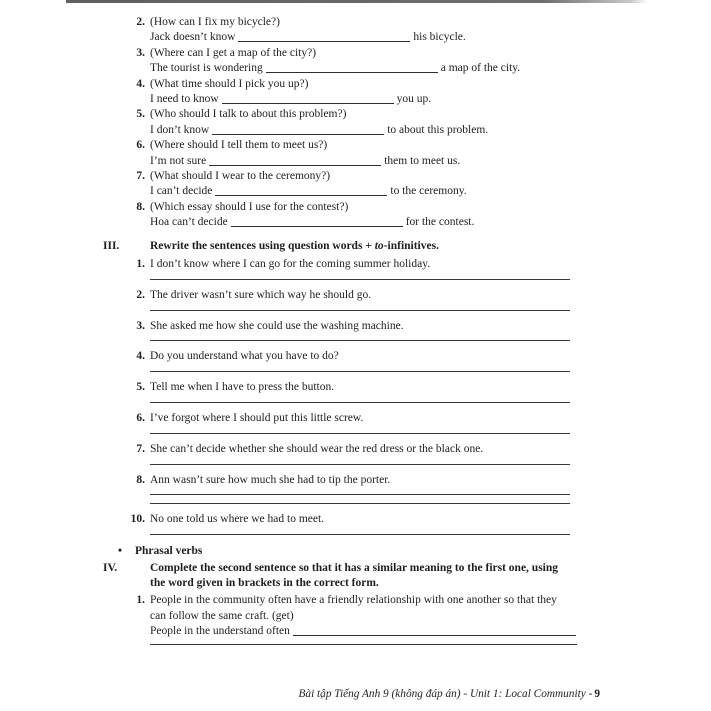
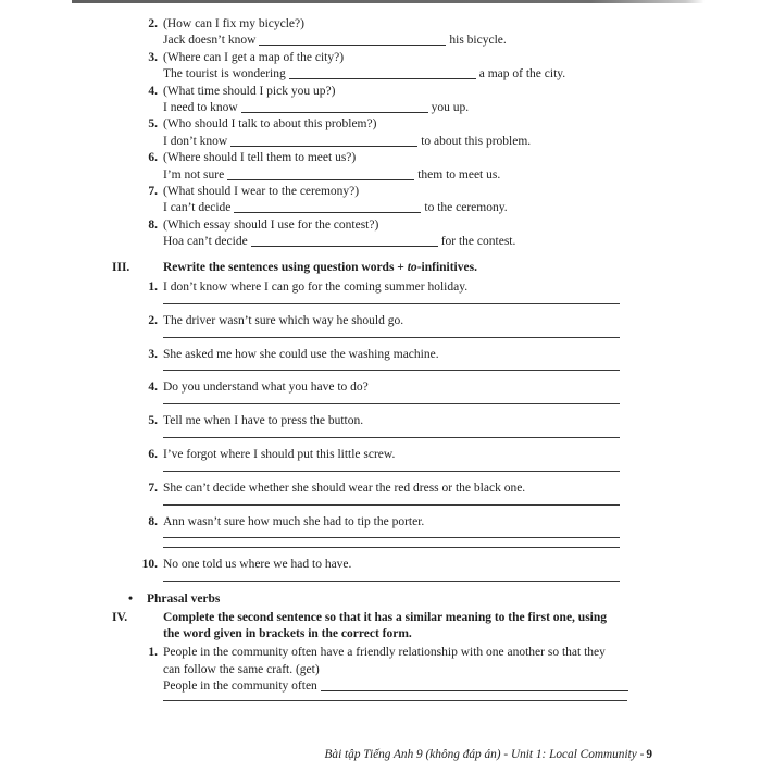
  2.
  (How can I fix my bicycle?)
  Jack doesn’t know his bicycle.
  3.
  (Where can I get a map of the city?)
  The tourist is wondering a map of the city.
  4.
  (What time should I pick you up?)
  I need to know you up.
  5.
  (Who should I talk to about this problem?)
  I don’t know to about this problem.
  6.
  (Where should I tell them to meet us?)
  I’m not sure them to meet us.
  7.
  (What should I wear to the ceremony?)
  I can’t decide to the ceremony.
  8.
  (Which essay should I use for the contest?)
  Hoa can’t decide for the contest.
  III.
  Rewrite the sentences using question words + to-infinitives.
  1.
  I don’t know where I can go for the coming summer holiday.
  2.
  The driver wasn’t sure which way he should go.
  3.
  She asked me how she could use the washing machine.
  4.
  Do you understand what you have to do?
  5.
  Tell me when I have to press the button.
  6.
  I’ve forgot where I should put this little screw.
  7.
  She can’t decide whether she should wear the red dress or the black one.
  8.
  Ann wasn’t sure how much she had to tip the porter.
  10.
- No one told us where we had to meet.
+ No one told us where we had to have.
  •
  Phrasal verbs
  IV.
  Complete the second sentence so that it has a similar meaning to the first one, using
  the word given in brackets in the correct form.
  1.
  People in the community often have a friendly relationship with one another so that they
  can follow the same craft. (get)
- People in the understand often
+ People in the community often
  Bài tập Tiếng Anh 9 (không đáp án) - Unit 1: Local Community - 9
